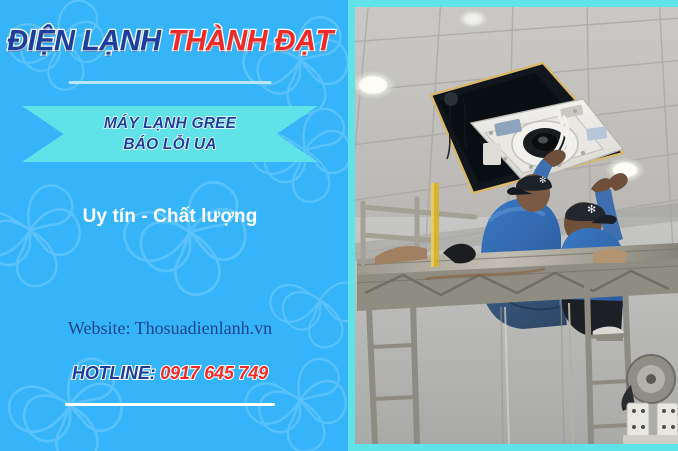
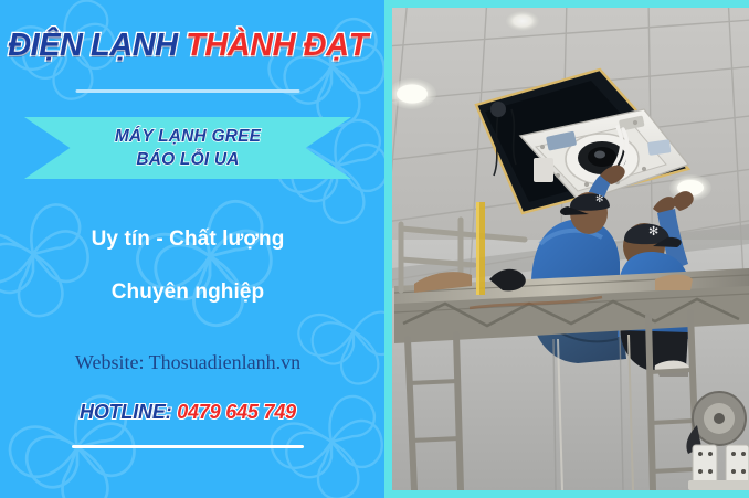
  ĐIỆN LẠNH THÀNH ĐẠT
  MÁY LẠNH GREE
  BÁO LỖI UA
  Uy tín - Chất lượng
+ Chuyên nghiệp
  Website: Thosuadienlanh.vn
- HOTLINE: 0917 645 749
+ HOTLINE: 0479 645 749
  ✻
  ✻
